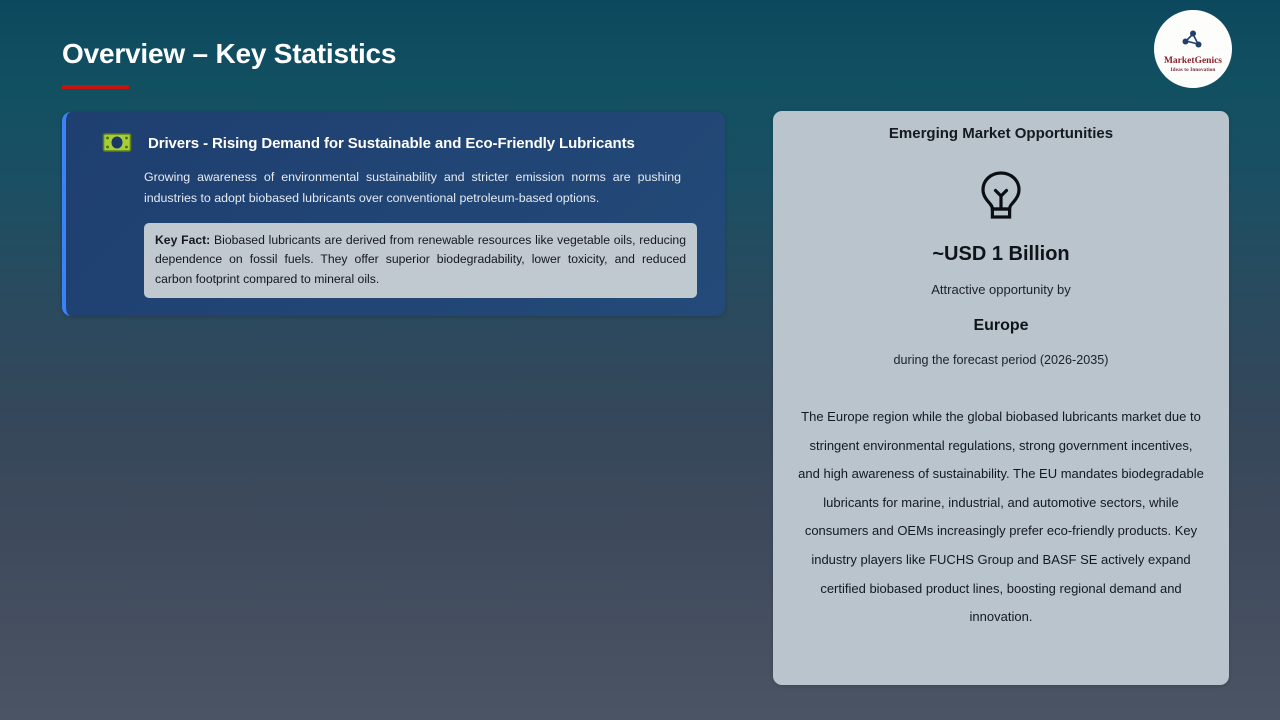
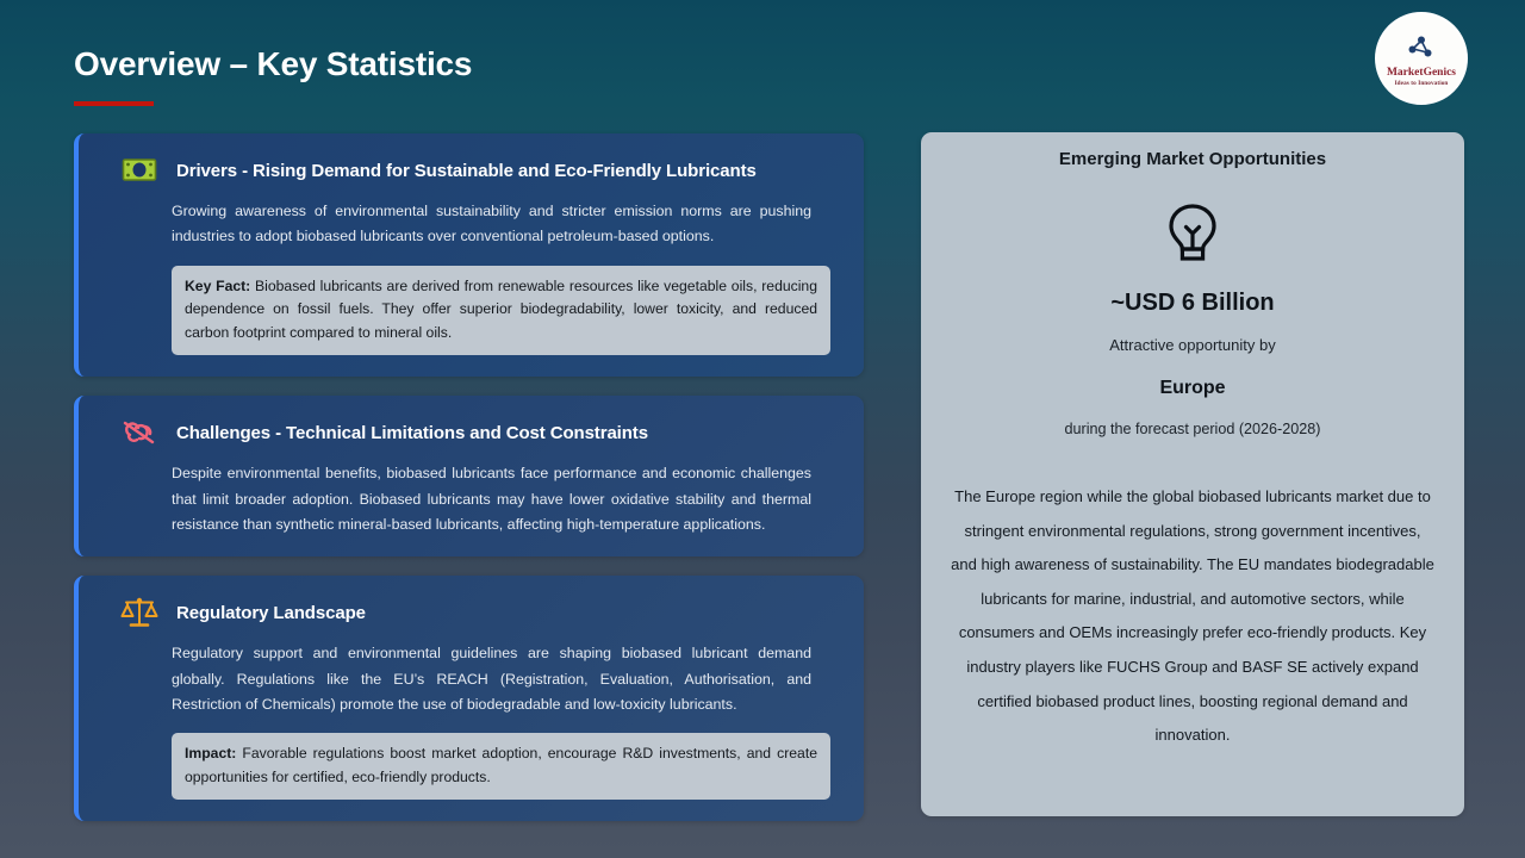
  Overview – Key Statistics
  MarketGenics
  Drivers - Rising Demand for Sustainable and Eco-Friendly Lubricants
  Growing awareness of environmental sustainability and stricter emission norms are pushing industries to adopt biobased lubricants over conventional petroleum-based options.
  Key Fact: Biobased lubricants are derived from renewable resources like vegetable oils, reducing dependence on fossil fuels. They offer superior biodegradability, lower toxicity, and reduced carbon footprint compared to mineral oils.
+ Challenges - Technical Limitations and Cost Constraints
+ Despite environmental benefits, biobased lubricants face performance and economic challenges that limit broader adoption. Biobased lubricants may have lower oxidative stability and thermal resistance than synthetic mineral-based lubricants, affecting high-temperature applications.
+ Regulatory Landscape
+ Regulatory support and environmental guidelines are shaping biobased lubricant demand globally. Regulations like the EU’s REACH (Registration, Evaluation, Authorisation, and Restriction of Chemicals) promote the use of biodegradable and low-toxicity lubricants.
+ Impact: Favorable regulations boost market adoption, encourage R&D investments, and create opportunities for certified, eco-friendly products.
  Emerging Market Opportunities
- ~USD 1 Billion
+ ~USD 6 Billion
  Attractive opportunity by
  Europe
- during the forecast period (2026-2035)
+ during the forecast period (2026-2028)
  The Europe region while the global biobased lubricants market due to stringent environmental regulations, strong government incentives, and high awareness of sustainability. The EU mandates biodegradable lubricants for marine, industrial, and automotive sectors, while consumers and OEMs increasingly prefer eco-friendly products. Key industry players like FUCHS Group and BASF SE actively expand certified biobased product lines, boosting regional demand and innovation.
